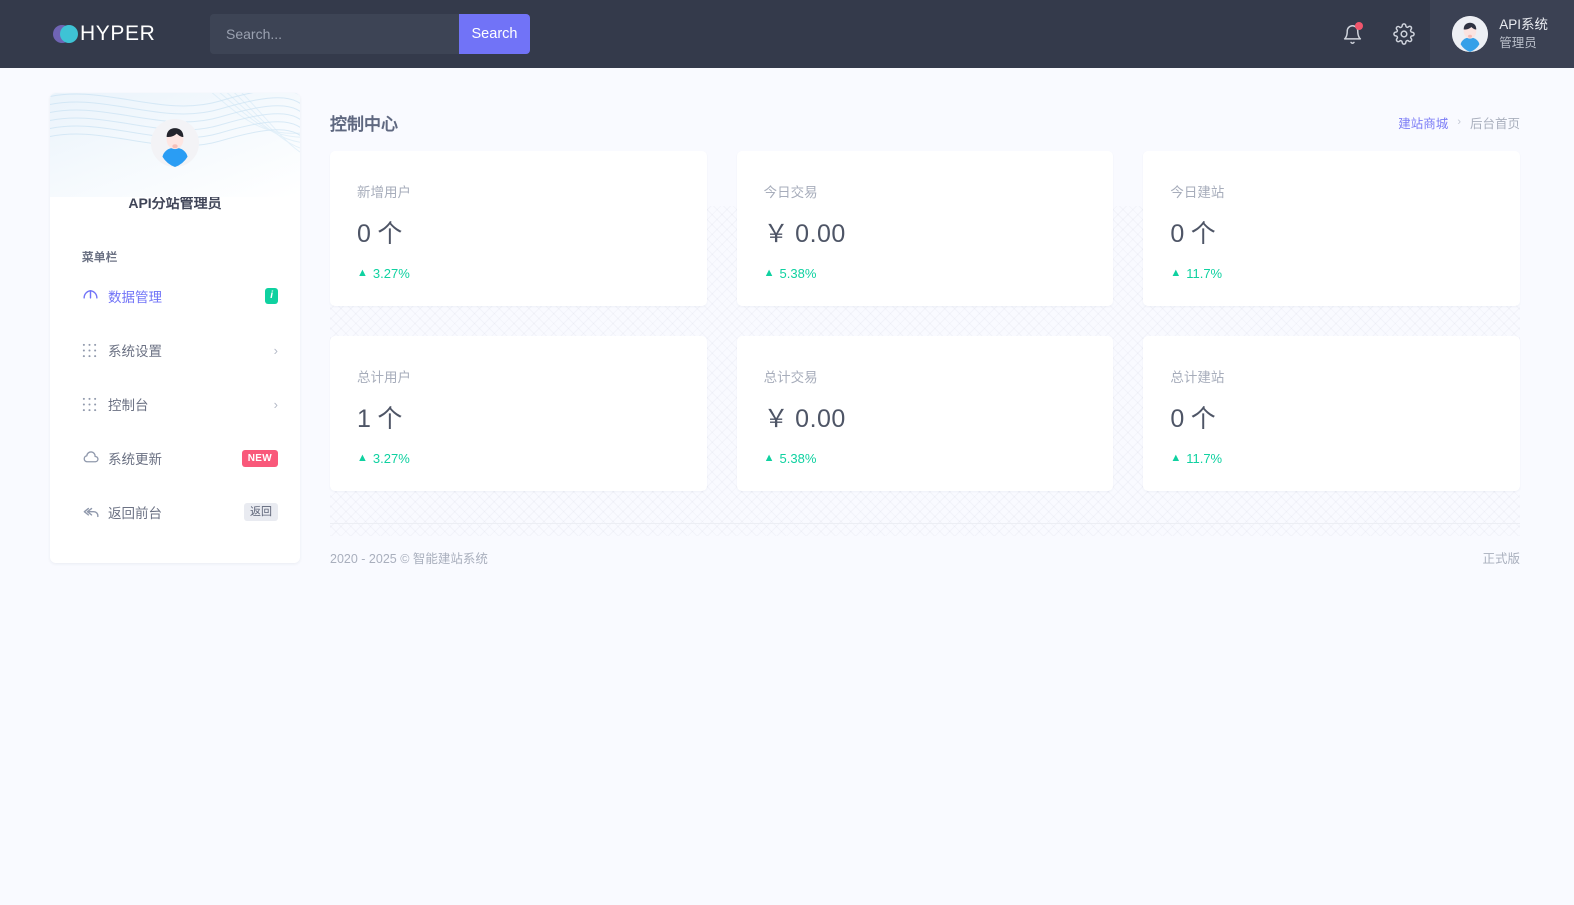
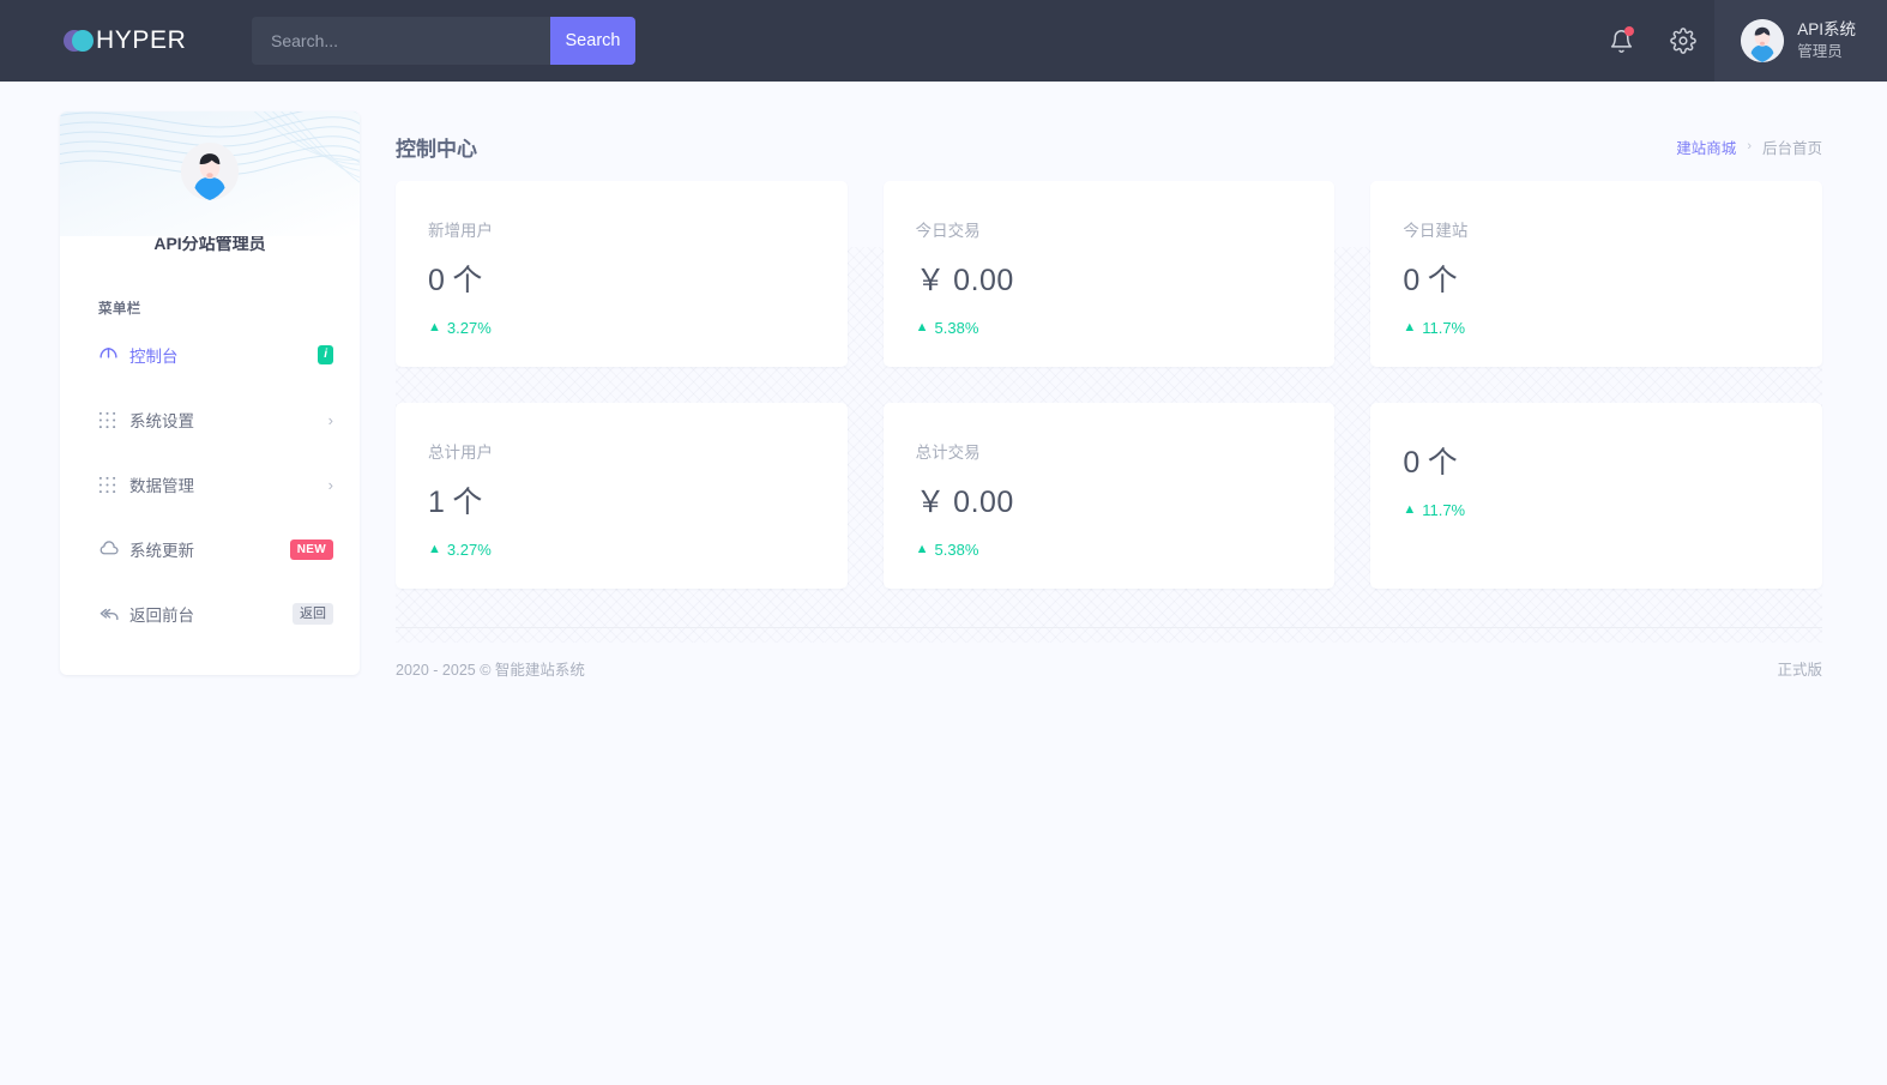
  HYPER
  Search...
  Search
  API系统
  管理员
  API分站管理员
  菜单栏
- 数据管理
+ 控制台
  i
  系统设置
  ›
- 控制台
+ 数据管理
  ›
  系统更新
  NEW
  返回前台
  返回
  控制中心
  建站商城
  ›
  后台首页
  新增用户
  0
  个
  ▲
  3.27%
  今日交易
  ￥
  0.00
  ▲
  5.38%
  今日建站
  0
  个
  ▲
  11.7%
  总计用户
  1
  个
  ▲
  3.27%
  总计交易
  ￥
  0.00
  ▲
  5.38%
- 总计建站
  0
  个
  ▲
  11.7%
  2020 - 2025 © 智能建站系统
  正式版
